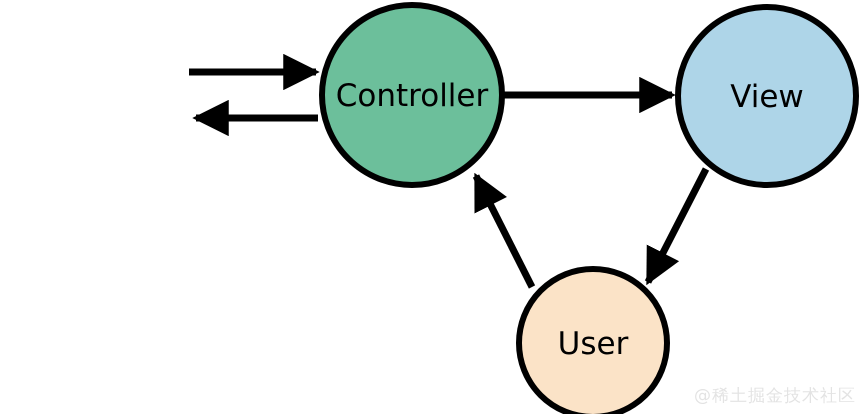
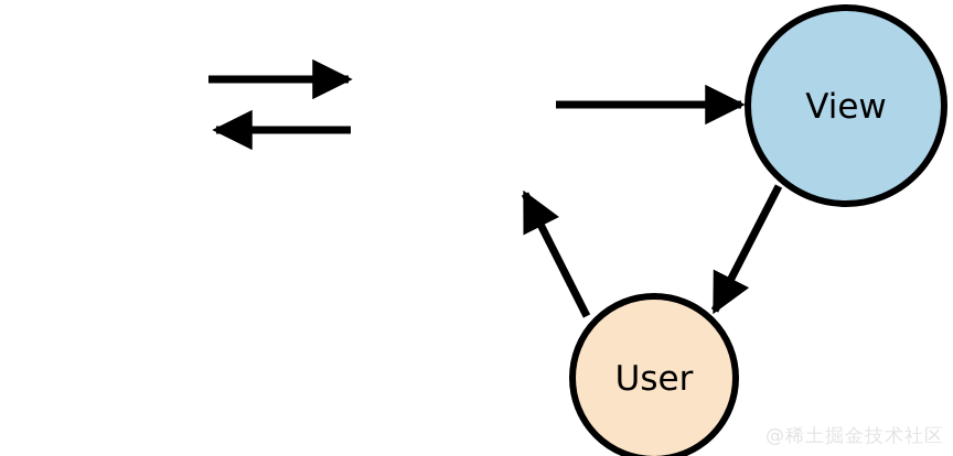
- Controller
  View
  User
  @稀土掘金技术社区
